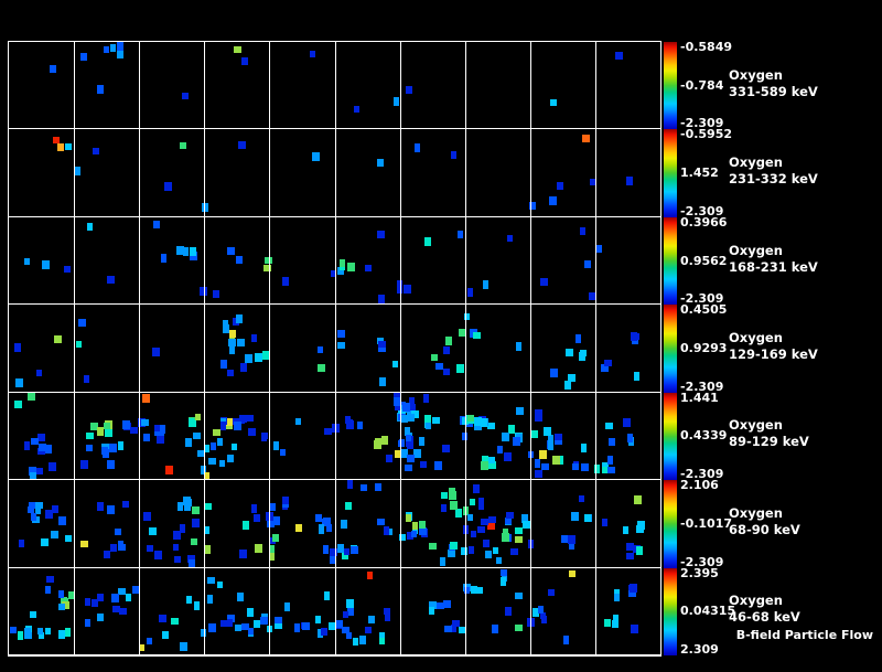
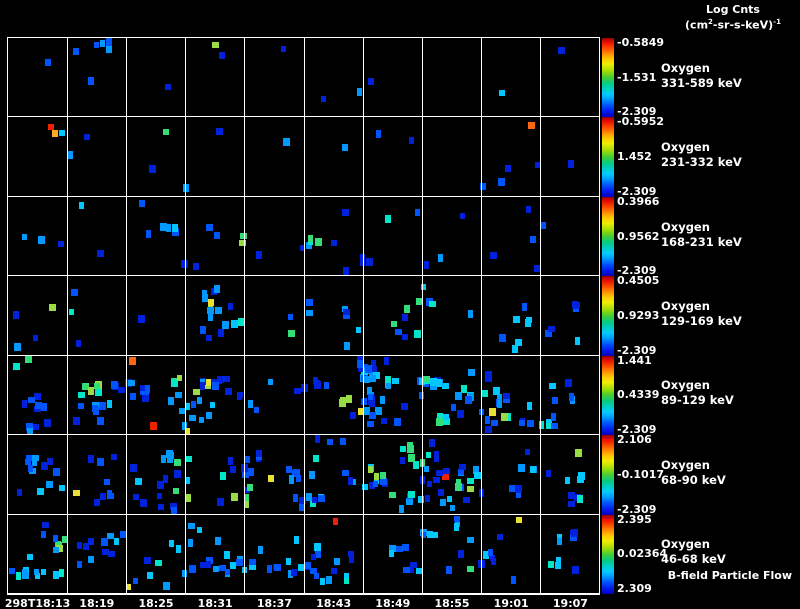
+ Log Cnts
+ (cm2-sr-s-keV)-1
  -0.5849
- -0.784
+ -1.531
  -2.309
  -0.5952
  1.452
  -2.309
  0.3966
  0.9562
  -2.309
  0.4505
  0.9293
  -2.309
  1.441
  0.4339
  -2.309
  2.106
  -0.1017
  -2.309
  2.395
- 0.04315
+ 0.02364
  2.309
  Oxygen
  331-589 keV
  Oxygen
  231-332 keV
  Oxygen
  168-231 keV
  Oxygen
  129-169 keV
  Oxygen
  89-129 keV
  Oxygen
  68-90 keV
  Oxygen
  46-68 keV
  B-field Particle Flow
+ 298T18:13
+ 18:19
+ 18:25
+ 18:31
+ 18:37
+ 18:43
+ 18:49
+ 18:55
+ 19:01
+ 19:07
